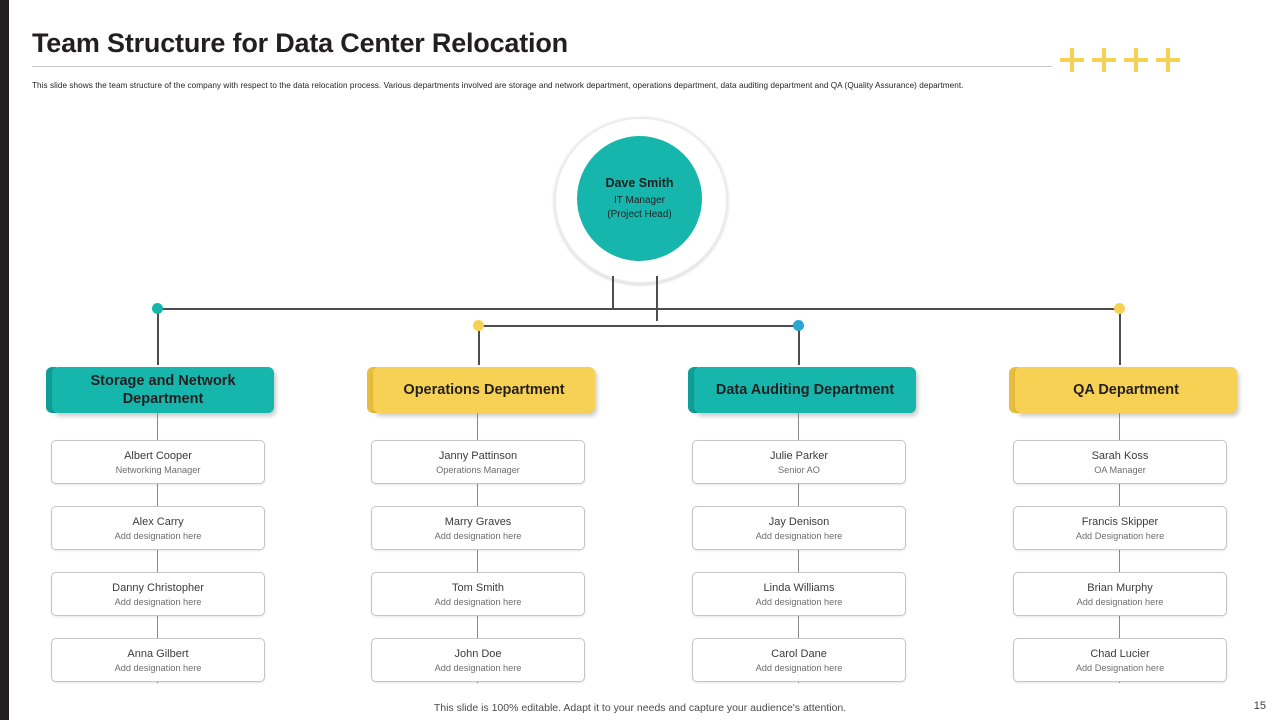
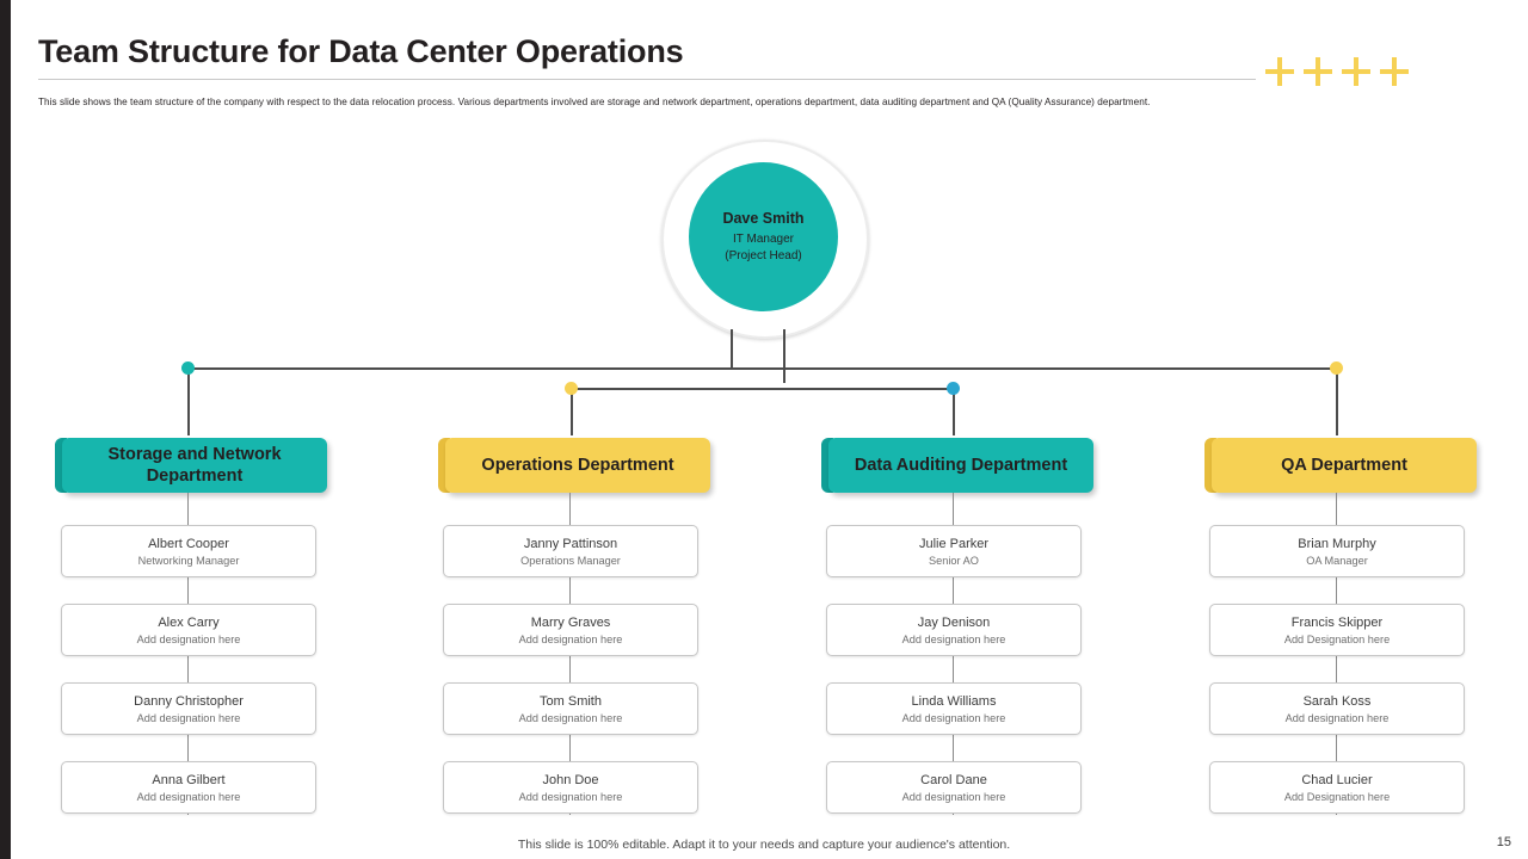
- Team Structure for Data Center Relocation
+ Team Structure for Data Center Operations
  This slide shows the team structure of the company with respect to the data relocation process. Various departments involved are storage and network department, operations department, data auditing department and QA (Quality Assurance) department.
  Dave Smith
  IT Manager
  (Project Head)
  Storage and Network Department
  Albert Cooper
  Networking Manager
  Alex Carry
  Add designation here
  Danny Christopher
  Add designation here
  Anna Gilbert
  Add designation here
  Operations Department
  Janny Pattinson
  Operations Manager
  Marry Graves
  Add designation here
  Tom Smith
  Add designation here
  John Doe
  Add designation here
  Data Auditing Department
  Julie Parker
  Senior AO
  Jay Denison
  Add designation here
  Linda Williams
  Add designation here
  Carol Dane
  Add designation here
  QA Department
- Sarah Koss
+ Brian Murphy
  OA Manager
  Francis Skipper
  Add Designation here
- Brian Murphy
+ Sarah Koss
  Add designation here
  Chad Lucier
  Add Designation here
  This slide is 100% editable. Adapt it to your needs and capture your audience's attention.
  15
